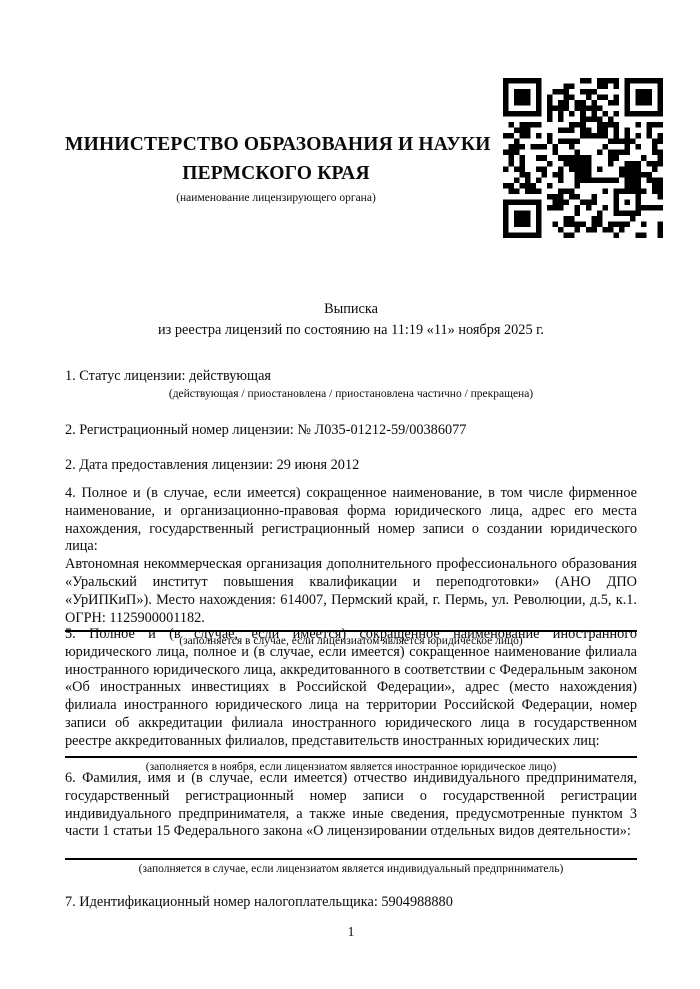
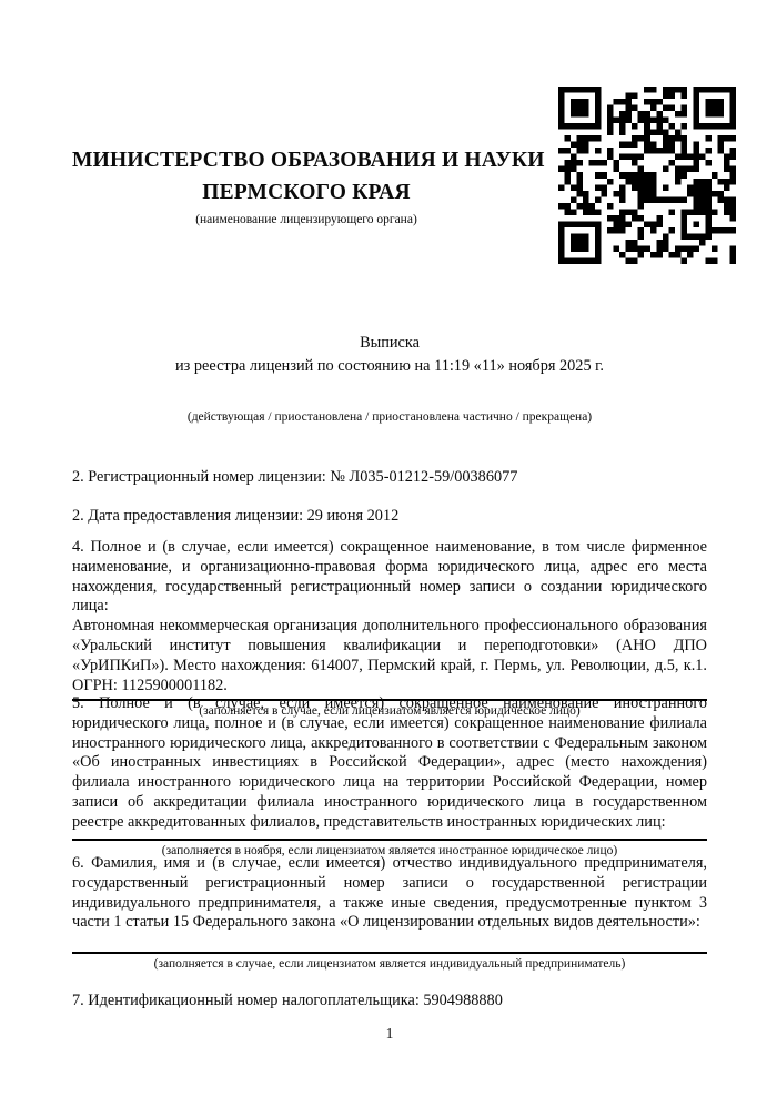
  МИНИСТЕРСТВО ОБРАЗОВАНИЯ И НАУКИ
  ПЕРМСКОГО КРАЯ
  (наименование лицензирующего органа)
  Выписка
  из реестра лицензий по состоянию на 11:19 «11» ноября 2025 г.
- 1. Статус лицензии: действующая
  (действующая / приостановлена / приостановлена частично / прекращена)
  2. Регистрационный номер лицензии: № Л035-01212-59/00386077
  2. Дата предоставления лицензии: 29 июня 2012
  4. Полное и (в случае, если имеется) сокращенное наименование, в том числе фирменное наименование, и организационно-правовая форма юридического лица, адрес его места нахождения, государственный регистрационный номер записи о создании юридического лица:
  Автономная некоммерческая организация дополнительного профессионального образования «Уральский институт повышения квалификации и переподготовки» (АНО ДПО «УрИПКиП»). Место нахождения: 614007, Пермский край, г. Пермь, ул. Революции, д.5, к.1. ОГРН: 1125900001182.
  (заполняется в случае, если лицензиатом является юридическое лицо)
  5. Полное и (в случае, если имеется) сокращенное наименование иностранного юридического лица, полное и (в случае, если имеется) сокращенное наименование филиала иностранного юридического лица, аккредитованного в соответствии с Федеральным законом «Об иностранных инвестициях в Российской Федерации», адрес (место нахождения) филиала иностранного юридического лица на территории Российской Федерации, номер записи об аккредитации филиала иностранного юридического лица в государственном реестре аккредитованных филиалов, представительств иностранных юридических лиц:
  (заполняется в ноября, если лицензиатом является иностранное юридическое лицо)
  6. Фамилия, имя и (в случае, если имеется) отчество индивидуального предпринимателя, государственный регистрационный номер записи о государственной регистрации индивидуального предпринимателя, а также иные сведения, предусмотренные пунктом 3 части 1 статьи 15 Федерального закона «О лицензировании отдельных видов деятельности»:
  (заполняется в случае, если лицензиатом является индивидуальный предприниматель)
  7. Идентификационный номер налогоплательщика: 5904988880
  1
